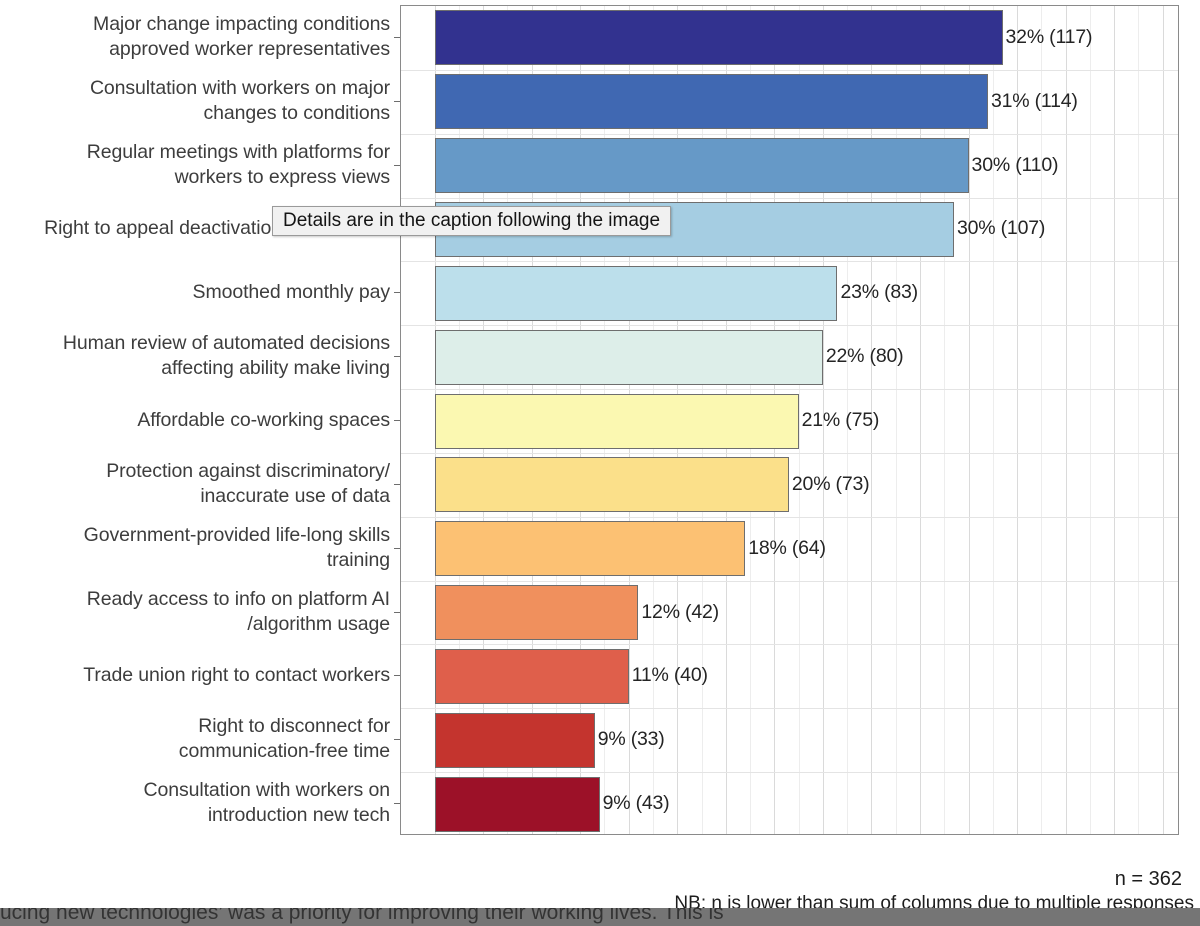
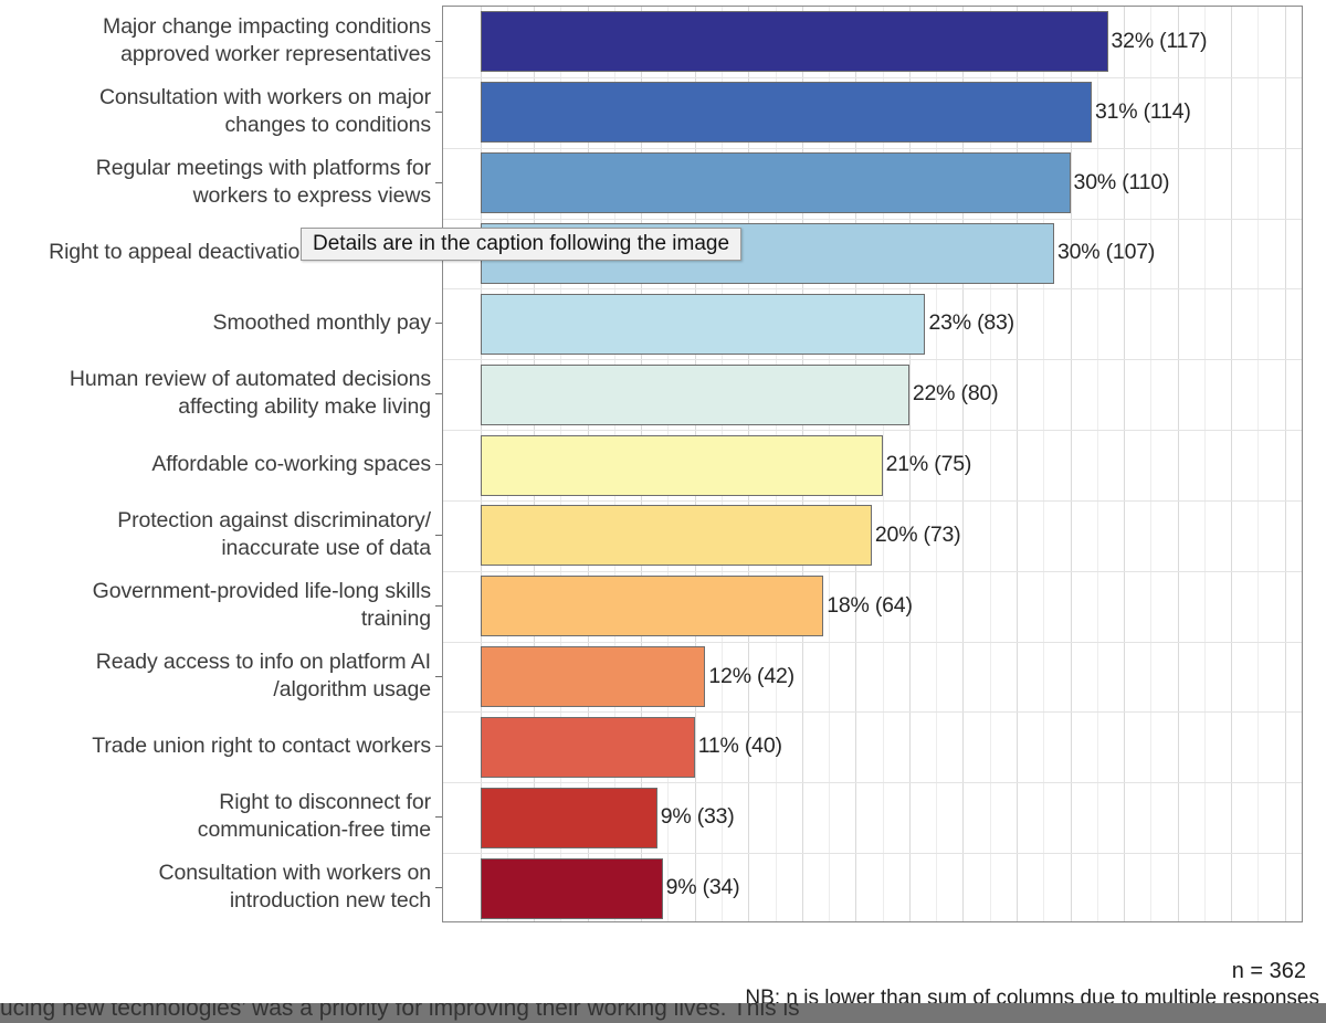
  Major change impacting conditions
  approved worker representatives
  Consultation with workers on major
  changes to conditions
  Regular meetings with platforms for
  workers to express views
  Smoothed monthly pay
  Human review of automated decisions
  affecting ability make living
  Affordable co-working spaces
  Protection against discriminatory/
  inaccurate use of data
  Government-provided life-long skills
  training
  Ready access to info on platform AI
  /algorithm usage
  Trade union right to contact workers
  Right to disconnect for
  communication-free time
  Consultation with workers on
  introduction new tech
  32% (117)
  31% (114)
  30% (110)
  30% (107)
  23% (83)
  22% (80)
  21% (75)
  20% (73)
  18% (64)
  12% (42)
  11% (40)
  9% (33)
- 9% (43)
+ 9% (34)
  n = 362
  NB: n is lower than sum of columns due to multiple responses
  Details are in the caption following the image
  ucing new technologies’ was a priority for improving their working lives. This is
